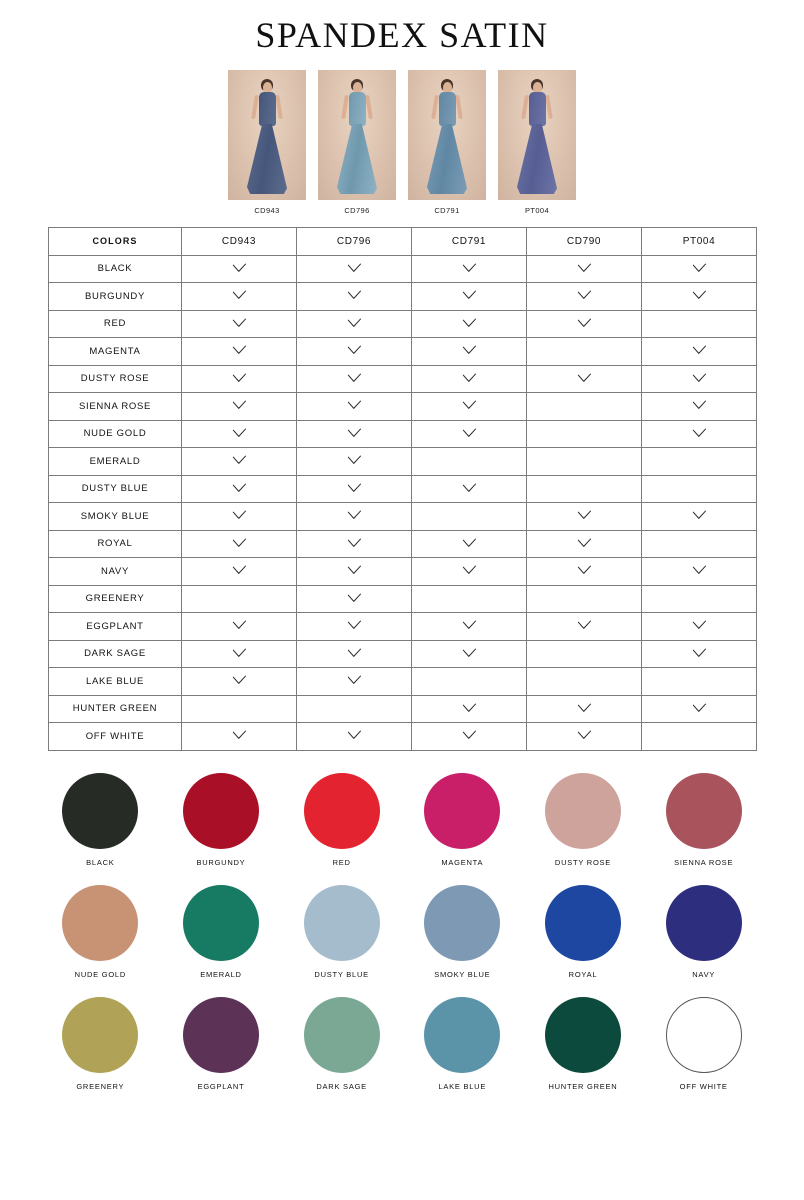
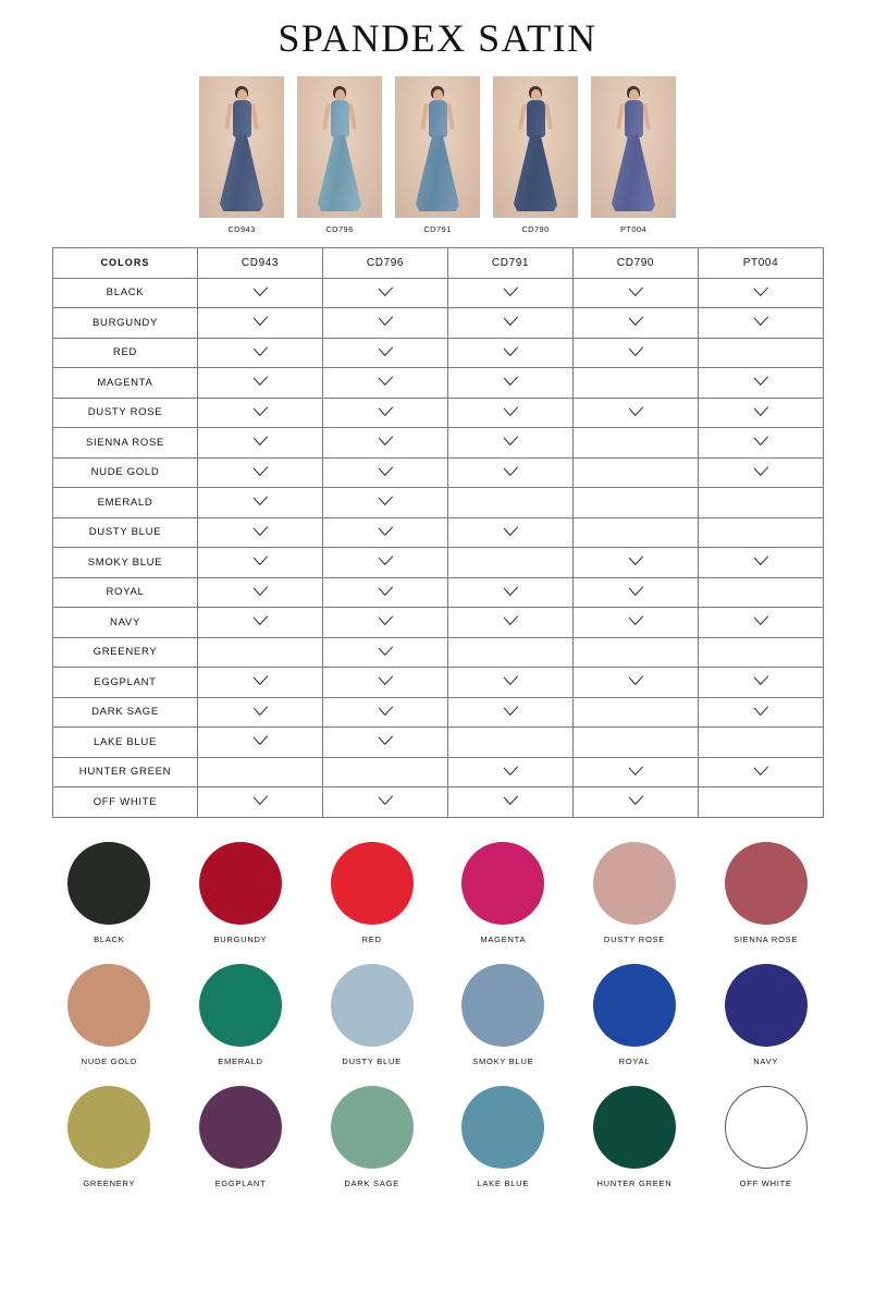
  SPANDEX SATIN
  CD943
  CD796
  CD791
+ CD790
  PT004
  COLORS	CD943	CD796	CD791	CD790	PT004
  BLACK
  BURGUNDY
  RED
  MAGENTA
  DUSTY ROSE
  SIENNA ROSE
  NUDE GOLD
  EMERALD
  DUSTY BLUE
  SMOKY BLUE
  ROYAL
  NAVY
  GREENERY
  EGGPLANT
  DARK SAGE
  LAKE BLUE
  HUNTER GREEN
  OFF WHITE
  BLACK
  BURGUNDY
  RED
  MAGENTA
  DUSTY ROSE
  SIENNA ROSE
  NUDE GOLD
  EMERALD
  DUSTY BLUE
  SMOKY BLUE
  ROYAL
  NAVY
  GREENERY
  EGGPLANT
  DARK SAGE
  LAKE BLUE
  HUNTER GREEN
  OFF WHITE
